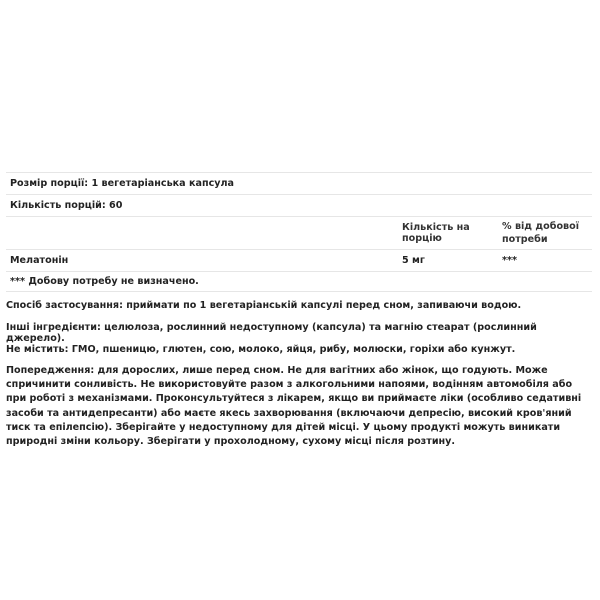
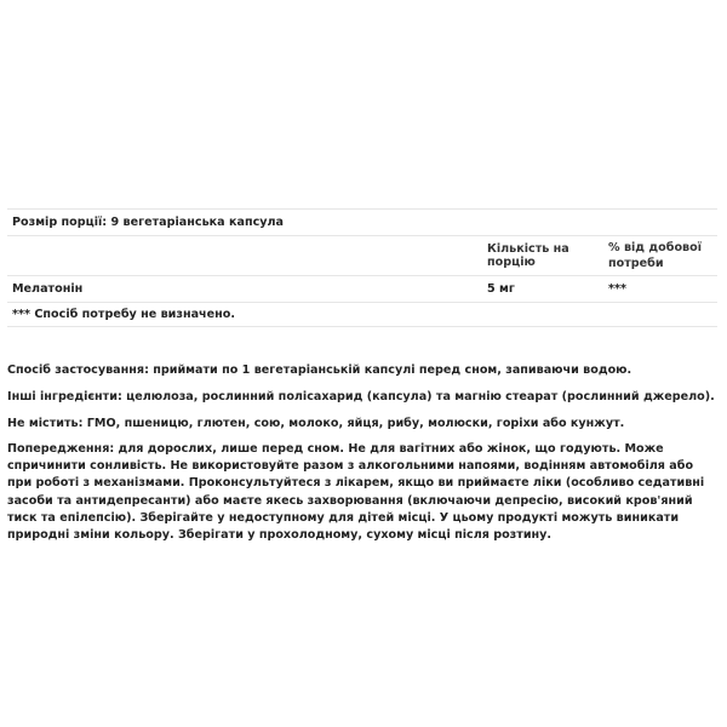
- Розмір порції: 1 вегетаріанська капсула
+ Розмір порції: 9 вегетаріанська капсула
- Кількість порцій: 60
  Кількість на порцію
  % від добової потреби
  Мелатонін
  5 мг
  ***
- *** Добову потребу не визначено.
+ *** Спосіб потребу не визначено.
  Спосіб застосування: приймати по 1 вегетаріанській капсулі перед сном, запиваючи водою.
- Інші інгредієнти: целюлоза, рослинний недоступному (капсула) та магнію стеарат (рослинний джерело).
+ Інші інгредієнти: целюлоза, рослинний полісахарид (капсула) та магнію стеарат (рослинний джерело).
  Не містить: ГМО, пшеницю, глютен, сою, молоко, яйця, рибу, молюски, горіхи або кунжут.
  Попередження: для дорослих, лише перед сном. Не для вагітних або жінок, що годують. Може спричинити сонливість. Не використовуйте разом з алкогольними напоями, водінням автомобіля або при роботі з механізмами. Проконсультуйтеся з лікарем, якщо ви приймаєте ліки (особливо седативні засоби та антидепресанти) або маєте якесь захворювання (включаючи депресію, високий кров'яний тиск та епілепсію). Зберігайте у недоступному для дітей місці. У цьому продукті можуть виникати природні зміни кольору. Зберігати у прохолодному, сухому місці після розтину.
